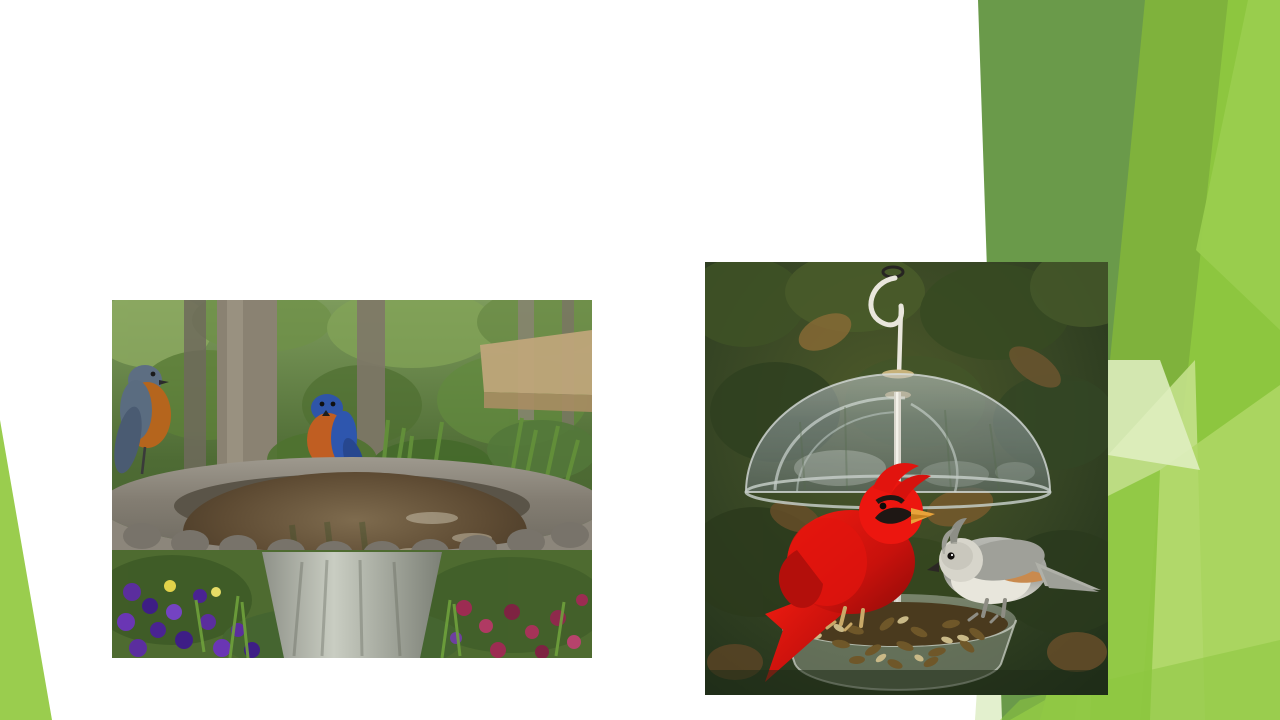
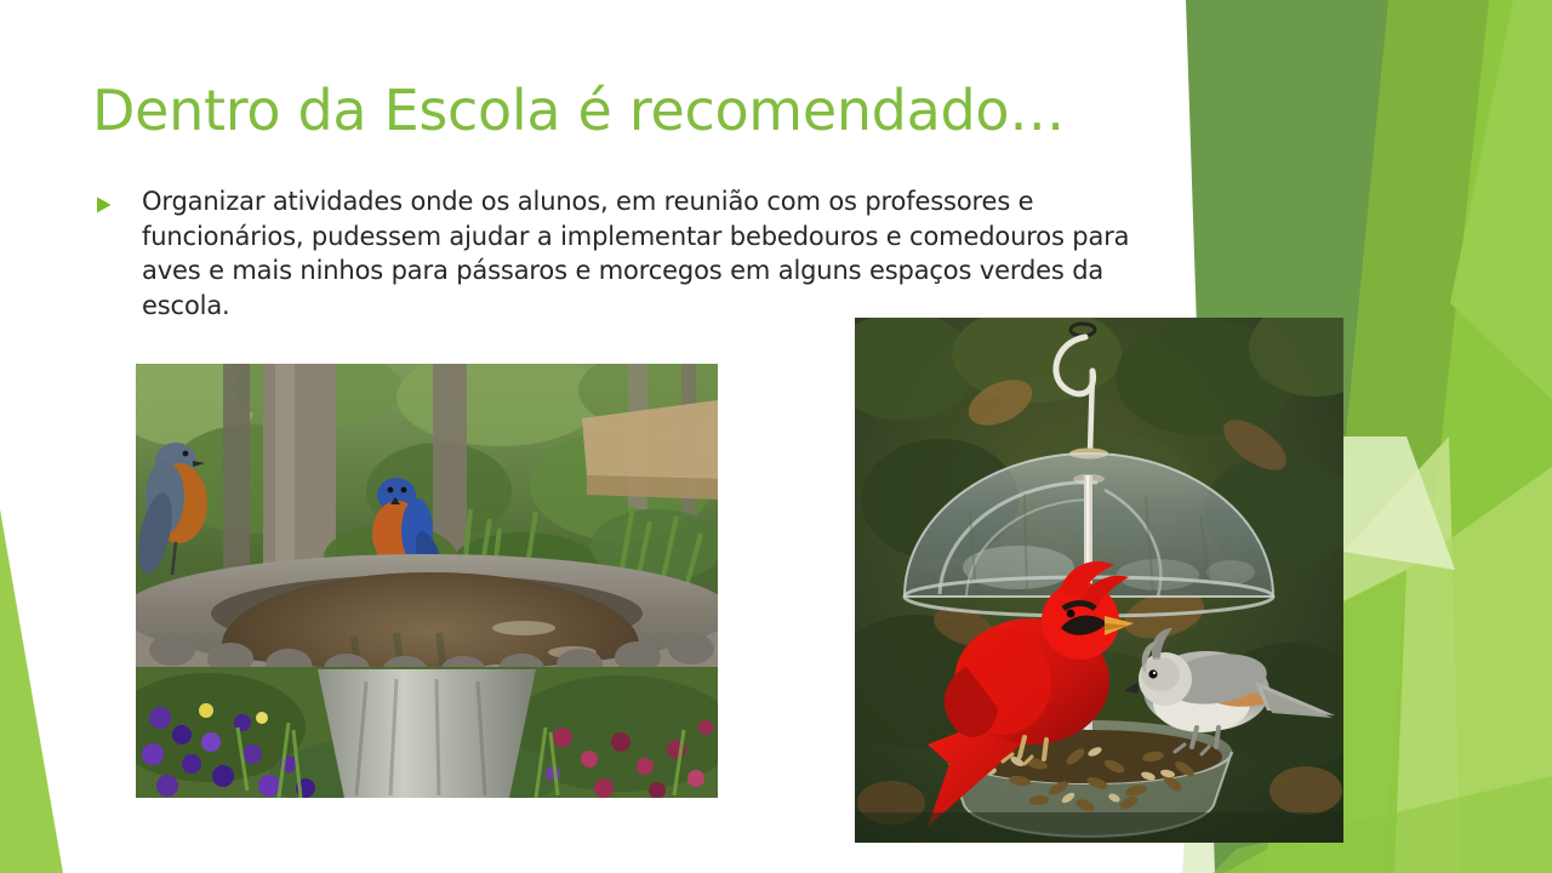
+ Dentro da Escola é recomendado…
+ Organizar atividades onde os alunos, em reunião com os professores e funcionários, pudessem ajudar a implementar bebedouros e comedouros para aves e mais ninhos para pássaros e morcegos em alguns espaços verdes da escola.
